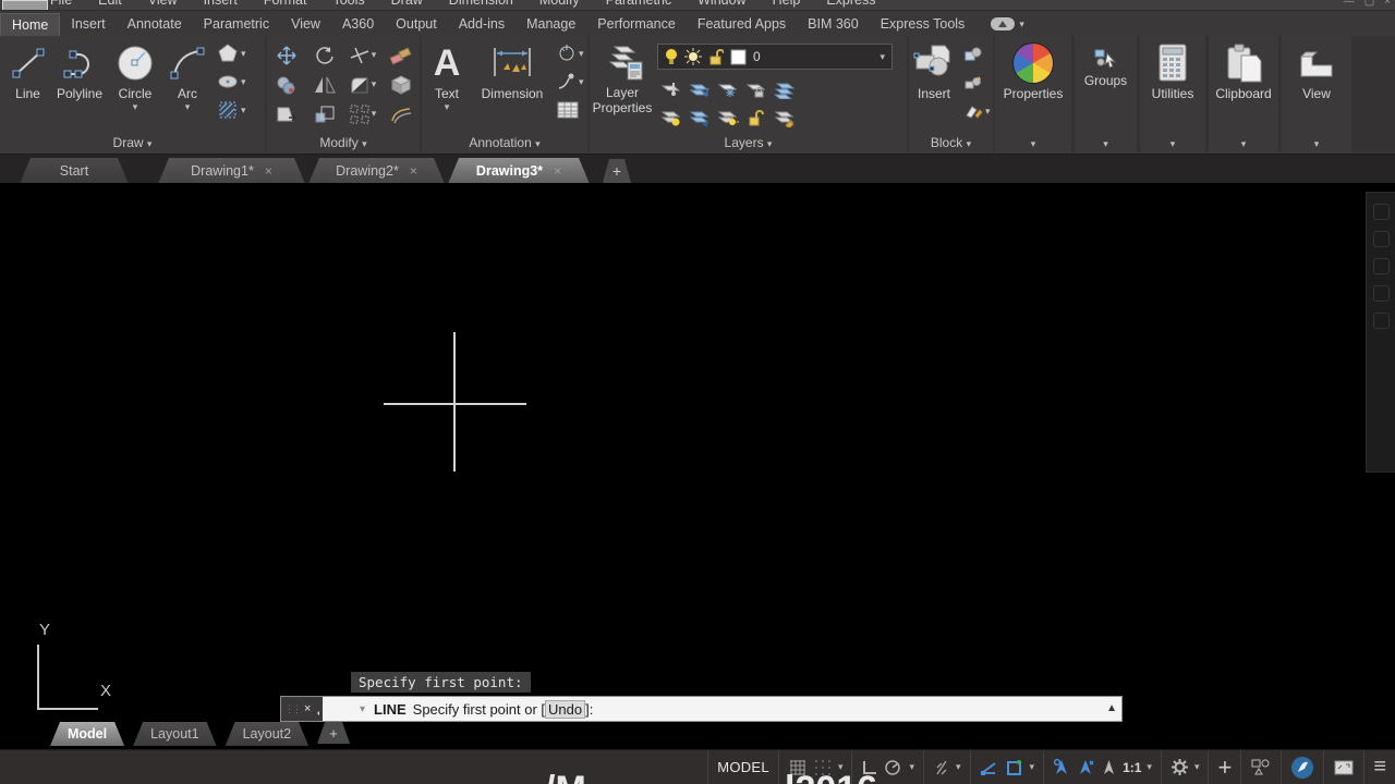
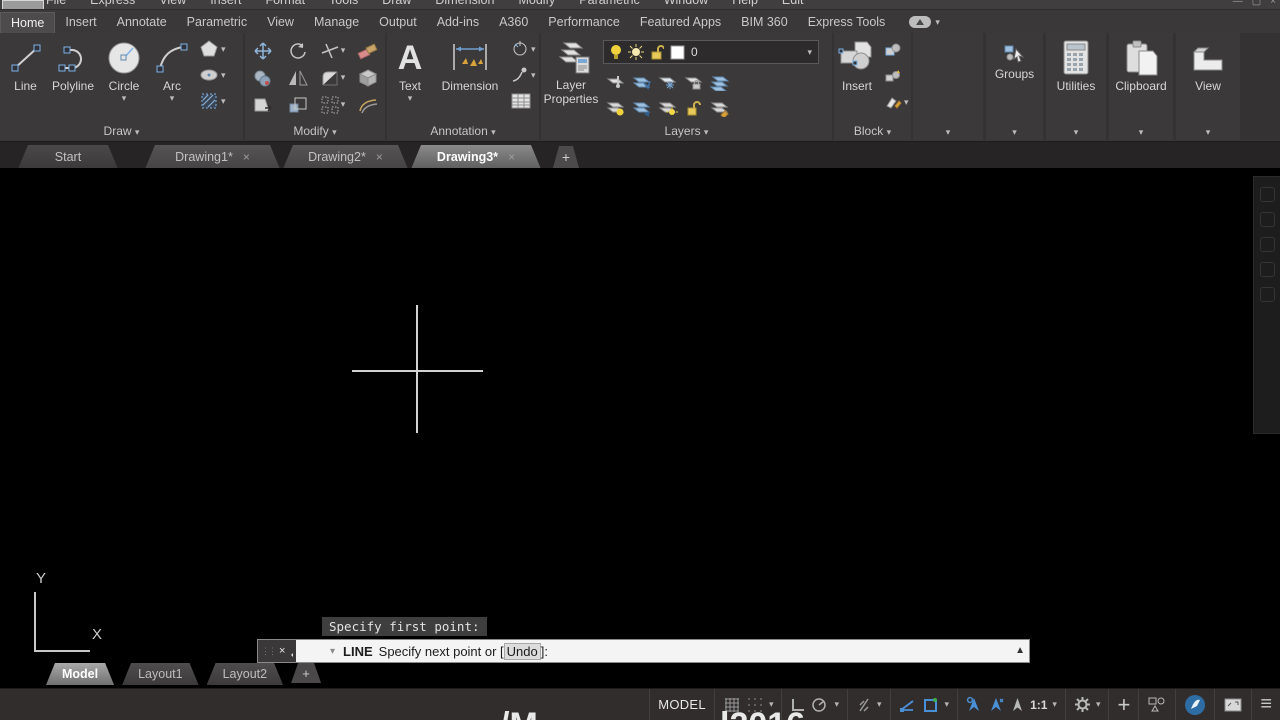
  File
- Edit
+ Express
  View
  Insert
  Format
  Tools
  Draw
  Dimension
  Modify
  Parametric
  Window
  Help
- Express
+ Edit
  —
  ▢
  ×
  Home
  Insert
  Annotate
  Parametric
  View
- A360
+ Manage
  Output
  Add-ins
- Manage
+ A360
  Performance
  Featured Apps
  BIM 360
  Express Tools
  ▾
  Line
  Polyline
  Circle
  ▾
  Arc
  ▾
  ▾
  ▾
  ▾
  Draw ▾
  ▾
  ▾
  ▾
  Modify ▾
  A
  Text
  ▾
  Dimension
  ▾
  ▾
  Annotation ▾
  Layer Properties
  0
  ▾
  Layers ▾
  Insert
  ▾
  Block ▾
- Properties
  ▾
  Groups
  ▾
  Utilities
  ▾
  Clipboard
  ▾
  View
  ▾
  Start
  Drawing1*
  ×
  Drawing2*
  ×
  Drawing3*
  ×
  +
  Y
  X
  Specify first point:
  ⋮⋮
  ×
  ▾
  LINE
- Specify first point or [
+ Specify next point or [
  Undo
  ]:
  ▲
  Model
  Layout1
  Layout2
  +
  MODEL
  ▾
  ▾
  ▾
  ▾
  1:1
  ▾
  ▾
  +
  ≡
